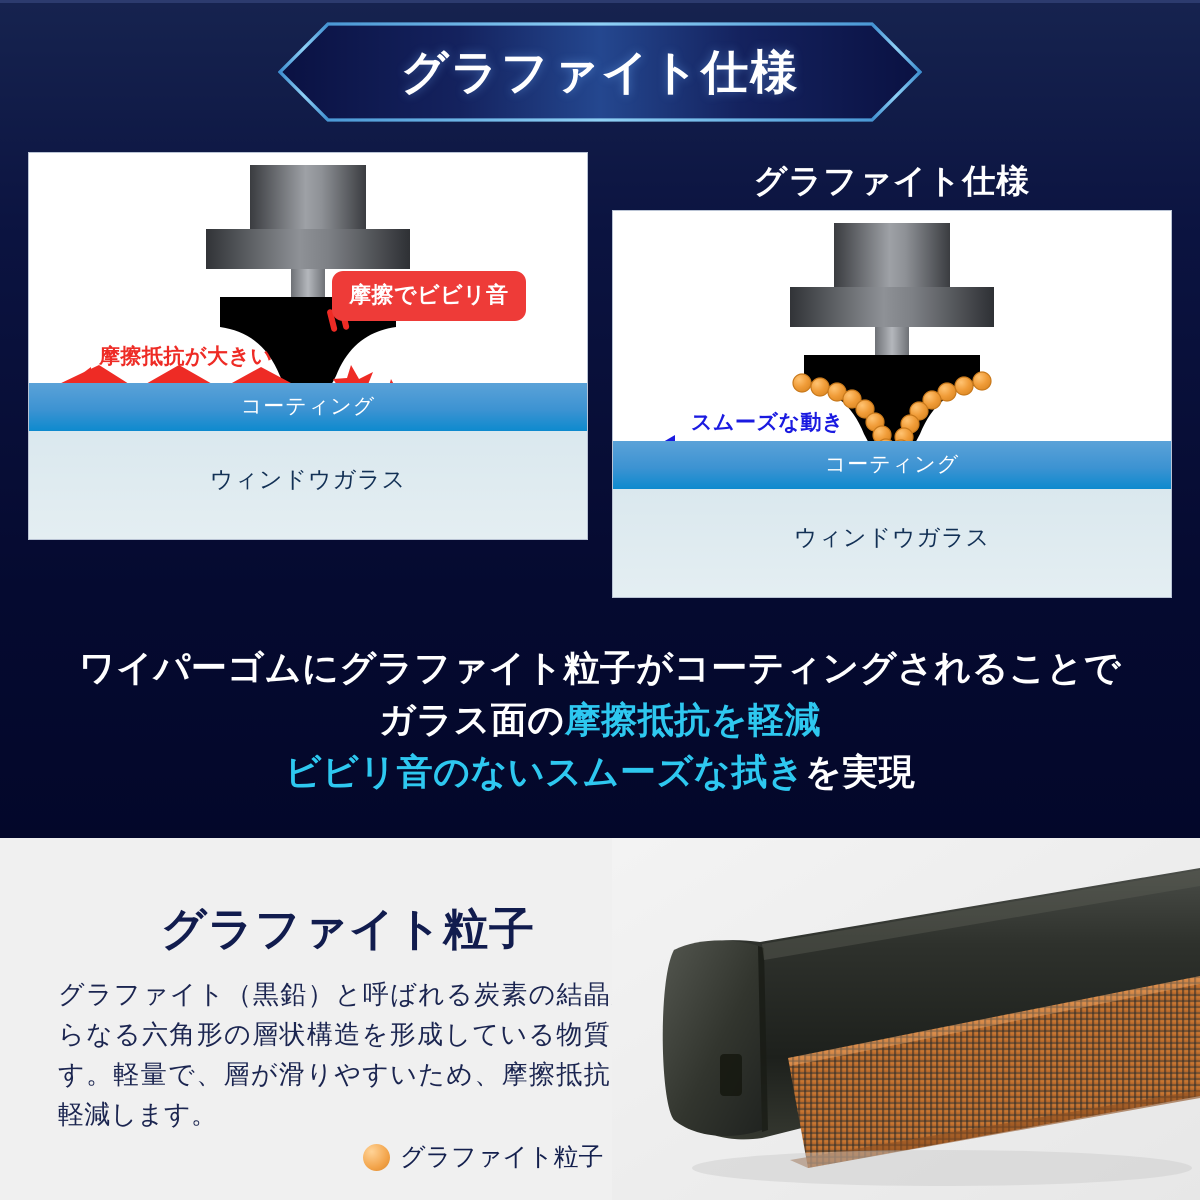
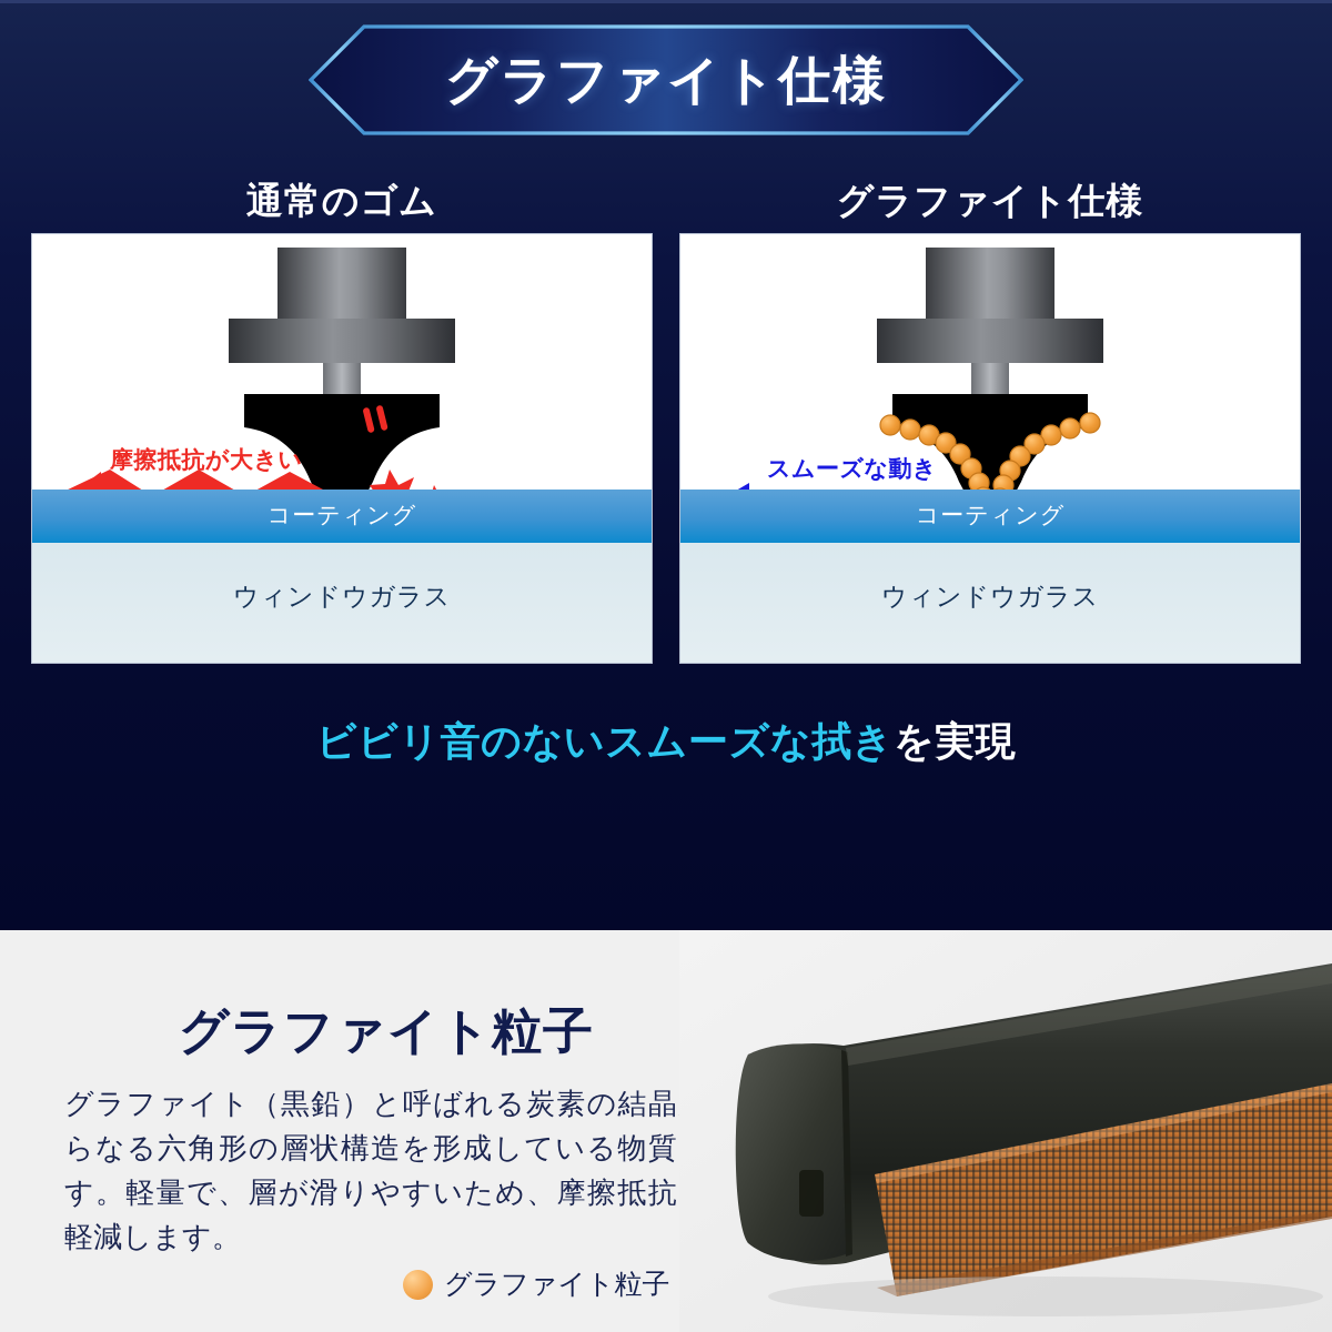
  グラファイト仕様
+ 通常のゴム
  摩擦抵抗が大きい
- 摩擦でビビリ音
  コーティング
  ウィンドウガラス
  グラファイト仕様
  スムーズな動き
  コーティング
  ウィンドウガラス
- ワイパーゴムにグラファイト粒子がコーティングされることで
- ガラス面の摩擦抵抗を軽減
  ビビリ音のないスムーズな拭きを実現
  グラファイト粒子
  グラファイト（黒鉛）と呼ばれる炭素の結晶らなる六角形の層状構造を形成している物質す。軽量で、層が滑りやすいため、摩擦抵抗軽減します。
  グラファイト粒子
